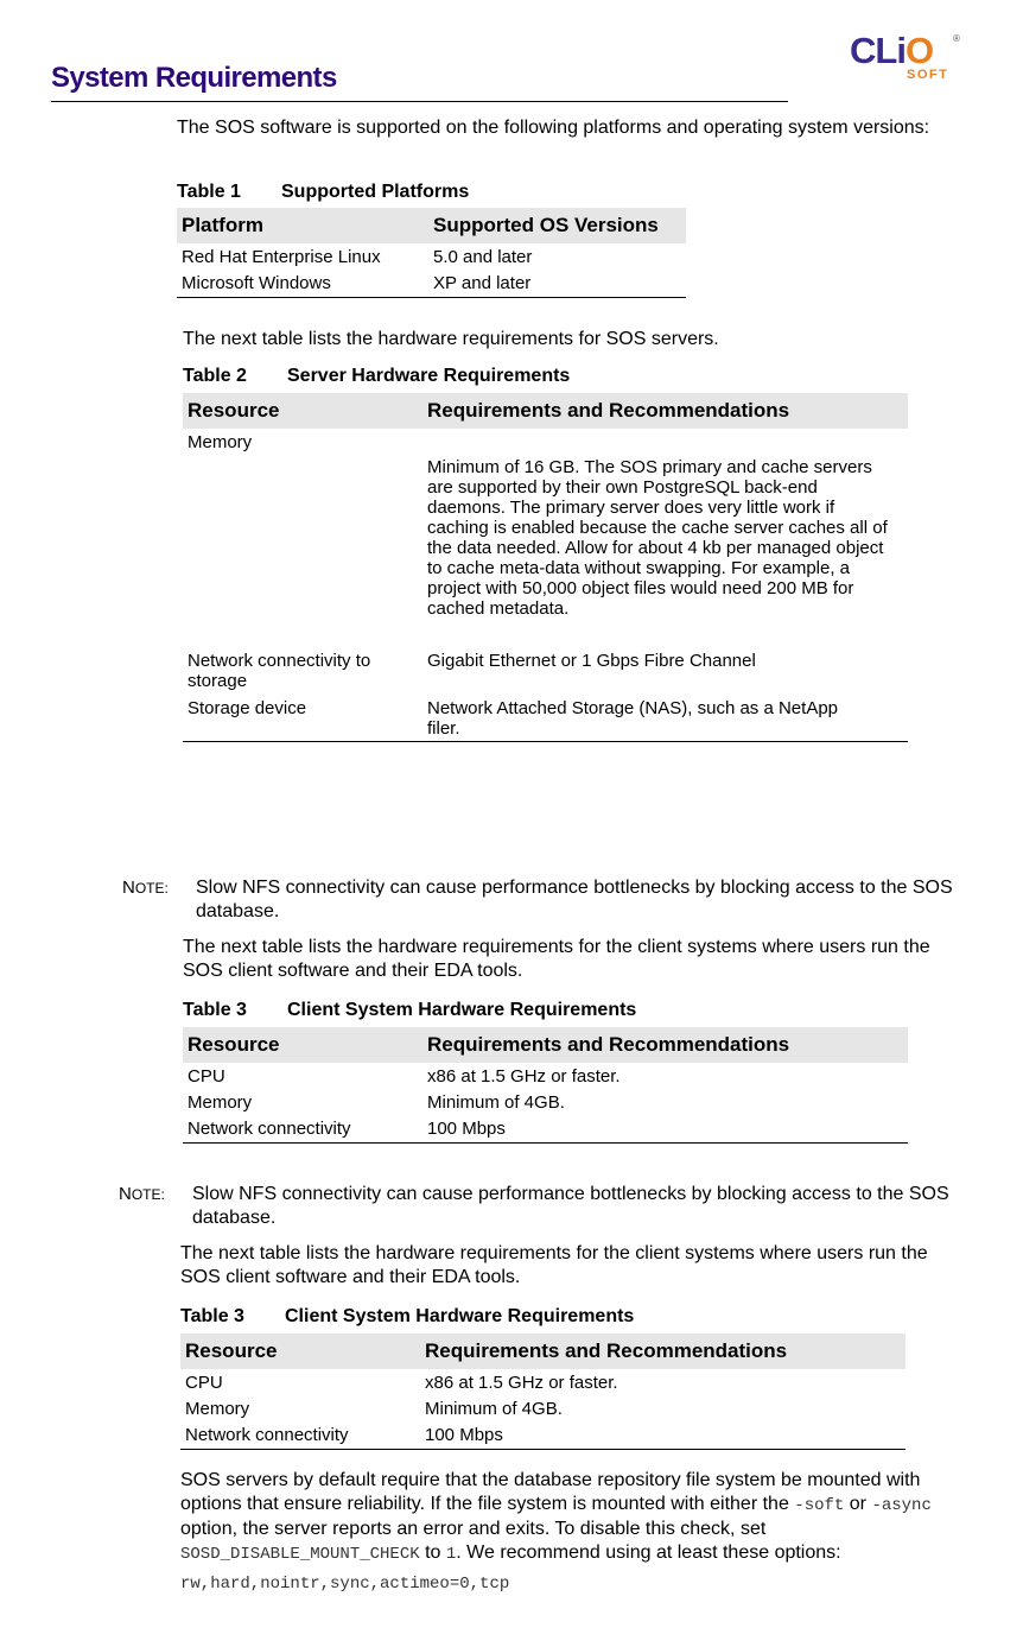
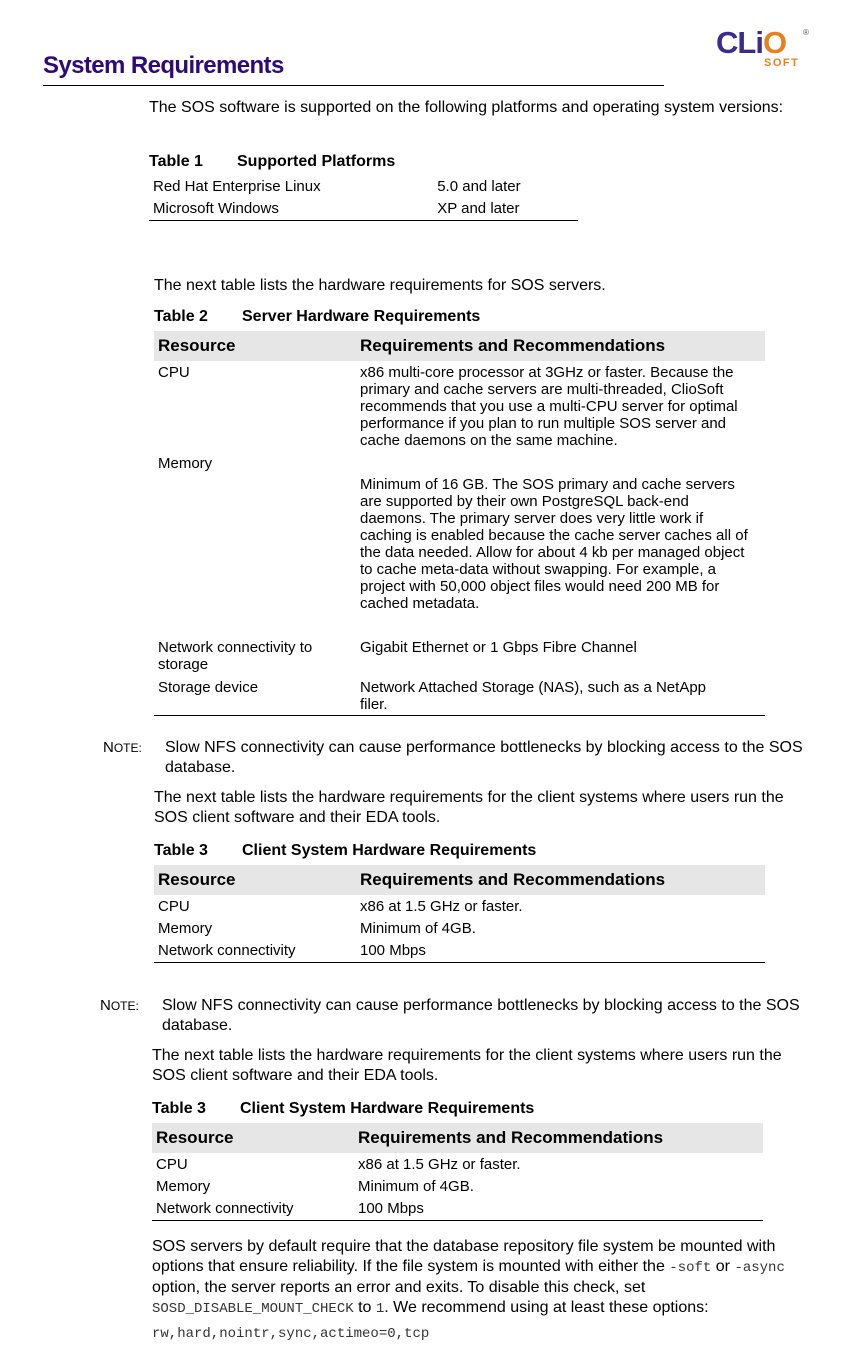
  System Requirements
  CLiO
  ®
  SOFT
  The SOS software is supported on the following platforms and operating system versions:
  Table 1 Supported Platforms
- Platform	Supported OS Versions
  Red Hat Enterprise Linux	5.0 and later
  Microsoft Windows	XP and later
  The next table lists the hardware requirements for SOS servers.
  Table 2 Server Hardware Requirements
  Resource	Requirements and Recommendations
+ CPU	x86 multi-core processor at 3GHz or faster. Because the primary and cache servers are multi-threaded, ClioSoft recommends that you use a multi-CPU server for optimal performance if you plan to run multiple SOS server and cache daemons on the same machine.
  Memory	Minimum of 16 GB. The SOS primary and cache servers are supported by their own PostgreSQL back-end daemons. The primary server does very little work if caching is enabled because the cache server caches all of the data needed. Allow for about 4 kb per managed object to cache meta-data without swapping. For example, a project with 50,000 object files would need 200 MB for cached metadata.
  Network connectivity to storage	Gigabit Ethernet or 1 Gbps Fibre Channel
  Storage device	Network Attached Storage (NAS), such as a NetApp filer.
  NOTE:
  Slow NFS connectivity can cause performance bottlenecks by blocking access to the SOS database.
  The next table lists the hardware requirements for the client systems where users run the SOS client software and their EDA tools.
  Table 3 Client System Hardware Requirements
  Resource	Requirements and Recommendations
  CPU	x86 at 1.5 GHz or faster.
  Memory	Minimum of 4GB.
  Network connectivity	100 Mbps
  NOTE:
  Slow NFS connectivity can cause performance bottlenecks by blocking access to the SOS database.
  The next table lists the hardware requirements for the client systems where users run the SOS client software and their EDA tools.
  Table 3 Client System Hardware Requirements
  Resource	Requirements and Recommendations
  CPU	x86 at 1.5 GHz or faster.
  Memory	Minimum of 4GB.
  Network connectivity	100 Mbps
  SOS servers by default require that the database repository file system be mounted with options that ensure reliability. If the file system is mounted with either the -soft or -async option, the server reports an error and exits. To disable this check, set SOSD_DISABLE_MOUNT_CHECK to 1. We recommend using at least these options:
  rw,hard,nointr,sync,actimeo=0,tcp
